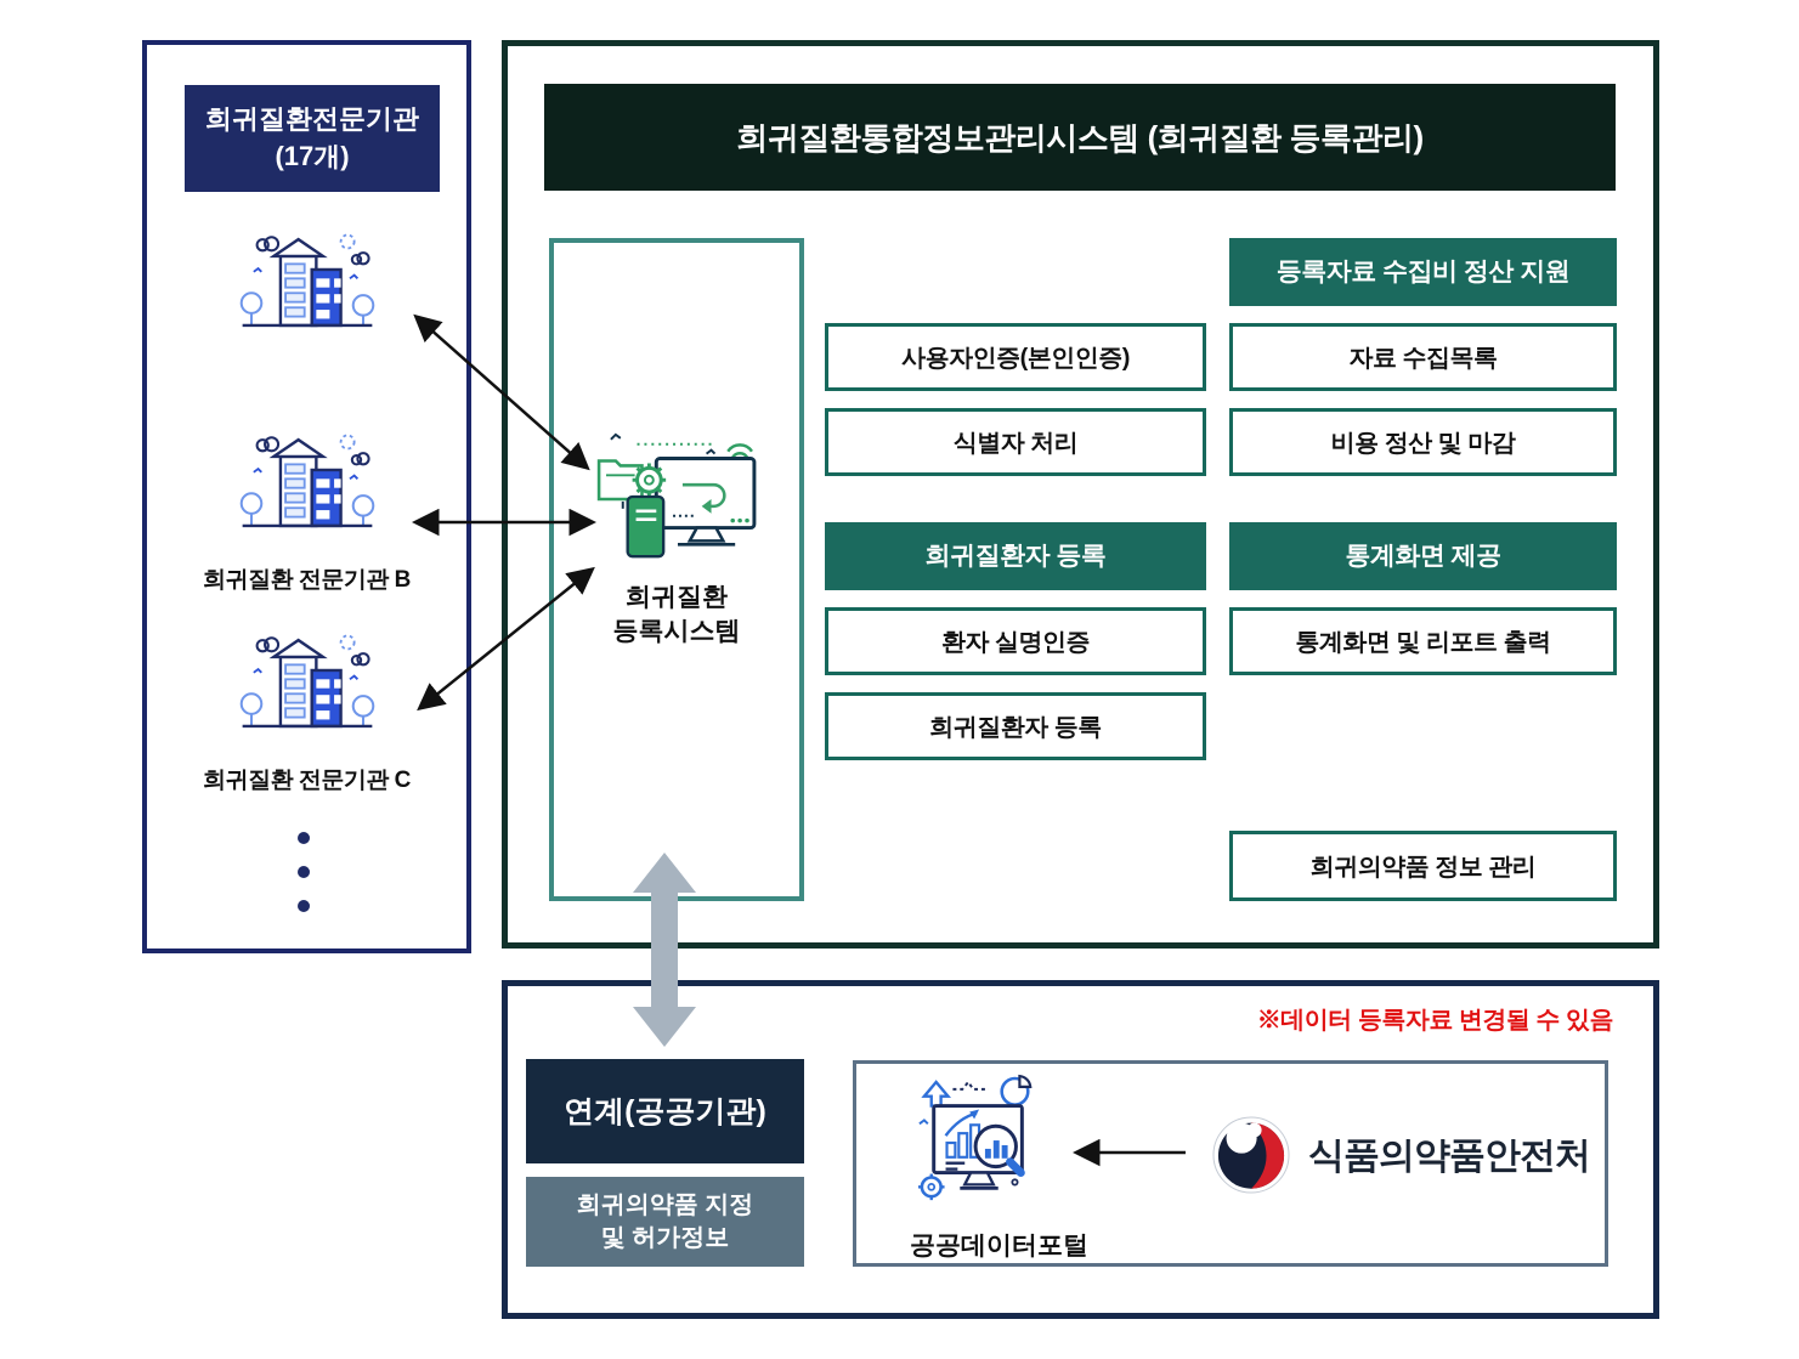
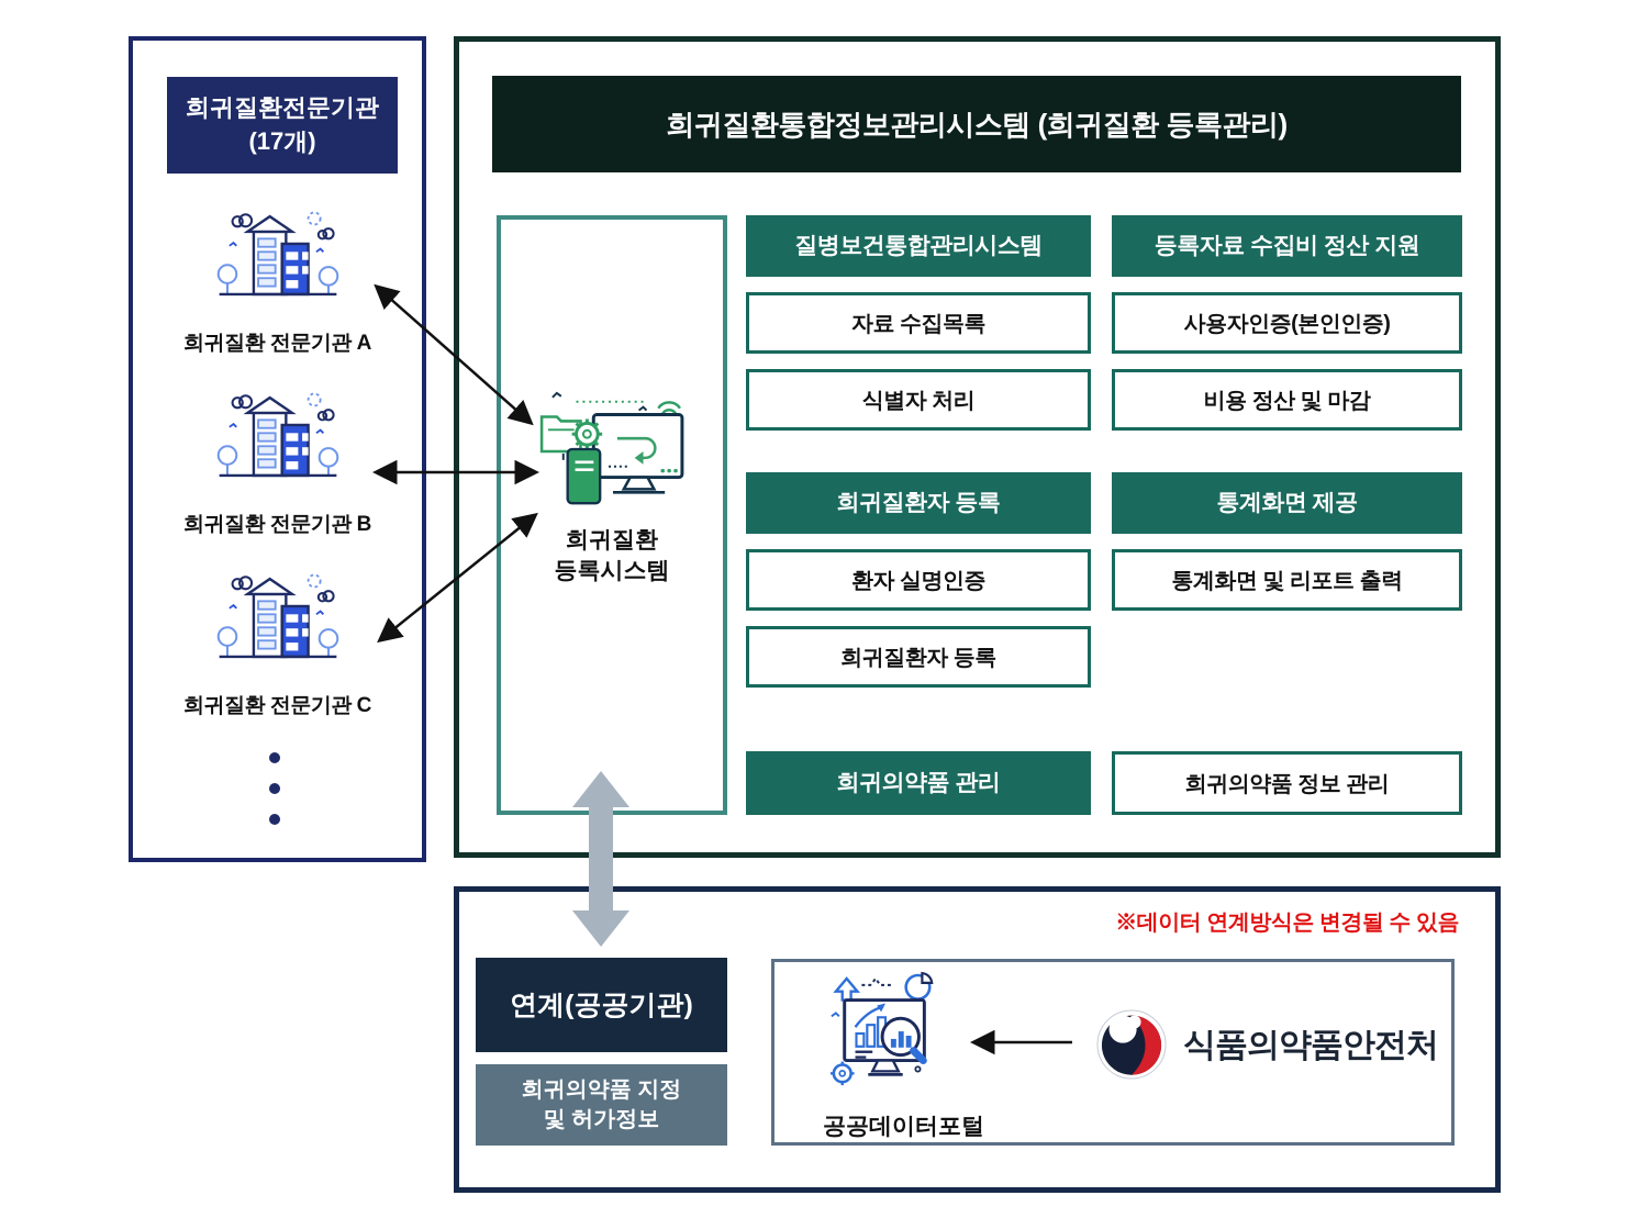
  희귀질환전문기관
  (17개)
+ 희귀질환 전문기관 A
  희귀질환 전문기관 B
  희귀질환 전문기관 C
  희귀질환통합정보관리시스템 (희귀질환 등록관리)
  희귀질환
  등록시스템
+ 질병보건통합관리시스템
- 사용자인증(본인인증)
+ 자료 수집목록
  식별자 처리
  등록자료 수집비 정산 지원
- 자료 수집목록
+ 사용자인증(본인인증)
  비용 정산 및 마감
  희귀질환자 등록
  환자 실명인증
  희귀질환자 등록
  통계화면 제공
  통계화면 및 리포트 출력
+ 희귀의약품 관리
  희귀의약품 정보 관리
- ※데이터 등록자료 변경될 수 있음
+ ※데이터 연계방식은 변경될 수 있음
  연계(공공기관)
  희귀의약품 지정
  및 허가정보
  공공데이터포털
  식품의약품안전처
